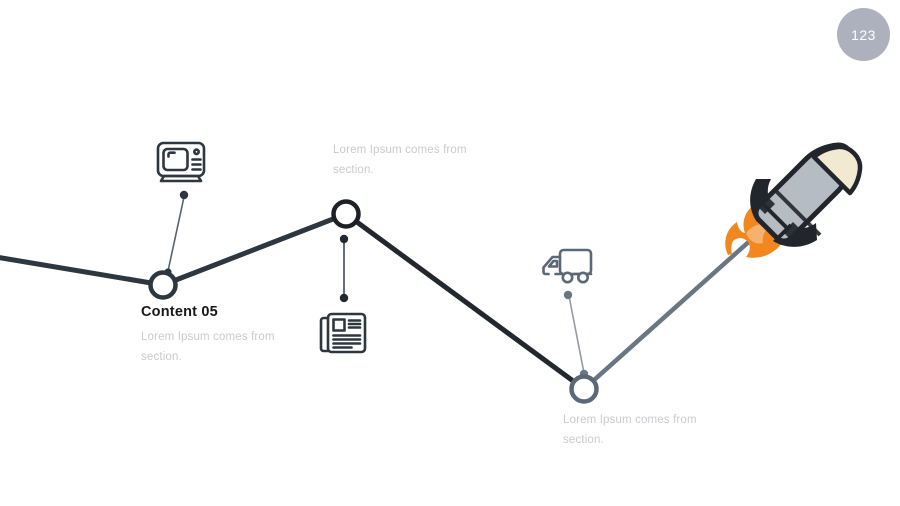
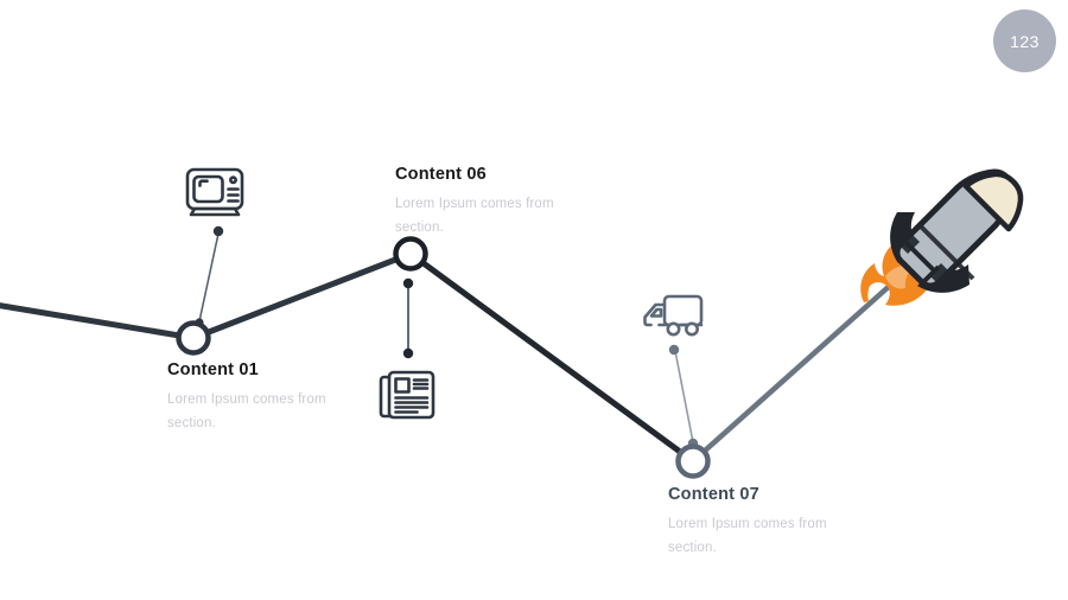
  123
- Content 05
+ Content 01
  Lorem Ipsum comes from section.
+ Content 06
  Lorem Ipsum comes from section.
+ Content 07
  Lorem Ipsum comes from section.
